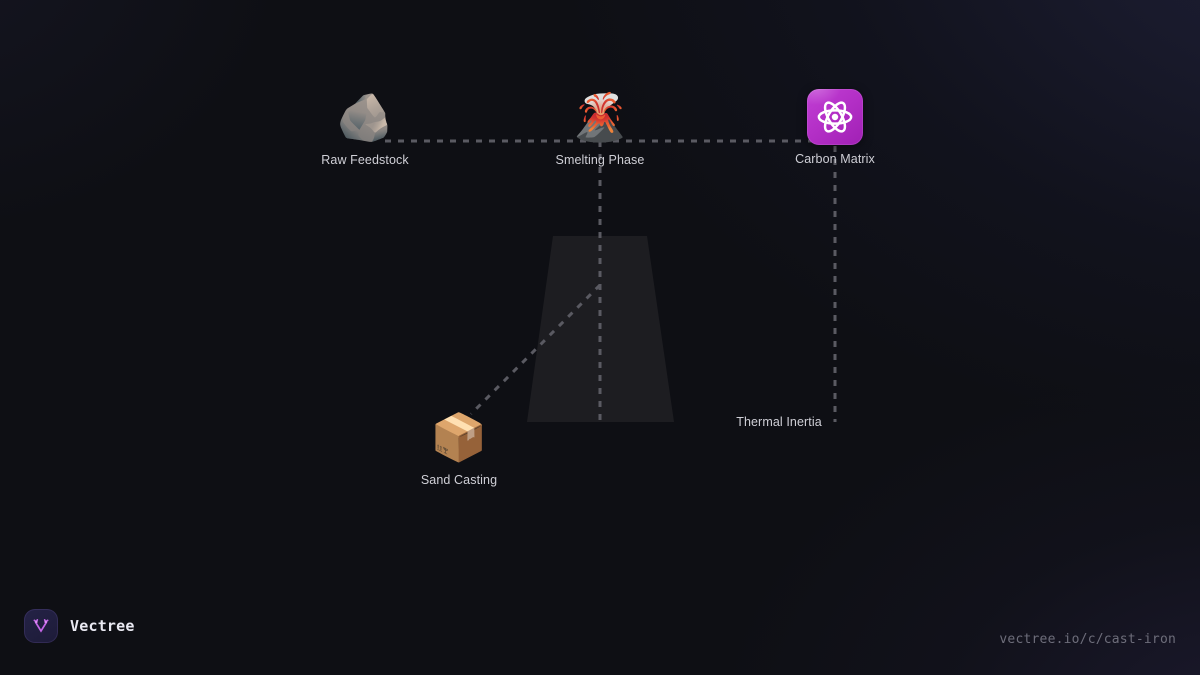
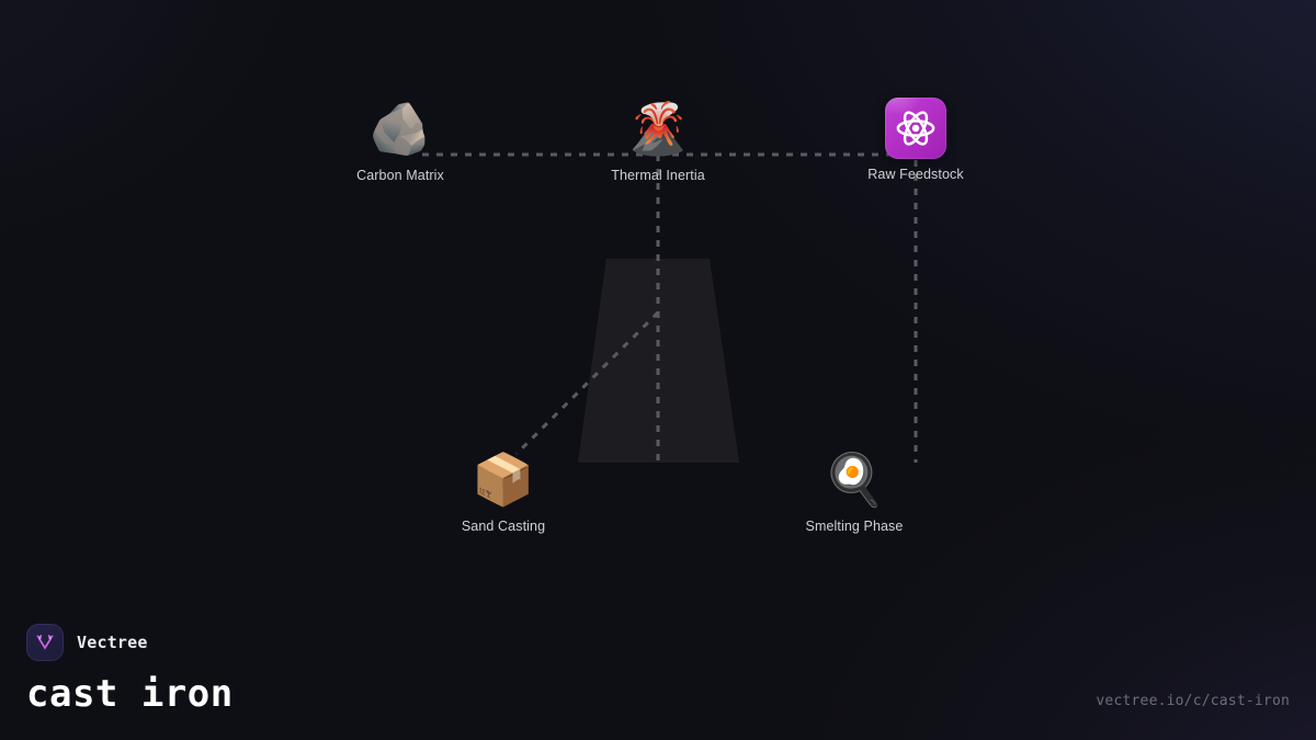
  🪨
- Raw Feedstock
+ Carbon Matrix
  🌋
- Smelting Phase
+ Thermal Inertia
- Carbon Matrix
+ Raw Feedstock
  📦
  Sand Casting
+ 🍳
- Thermal Inertia
+ Smelting Phase
  Vectree
+ cast iron
  vectree.io/c/cast-iron
